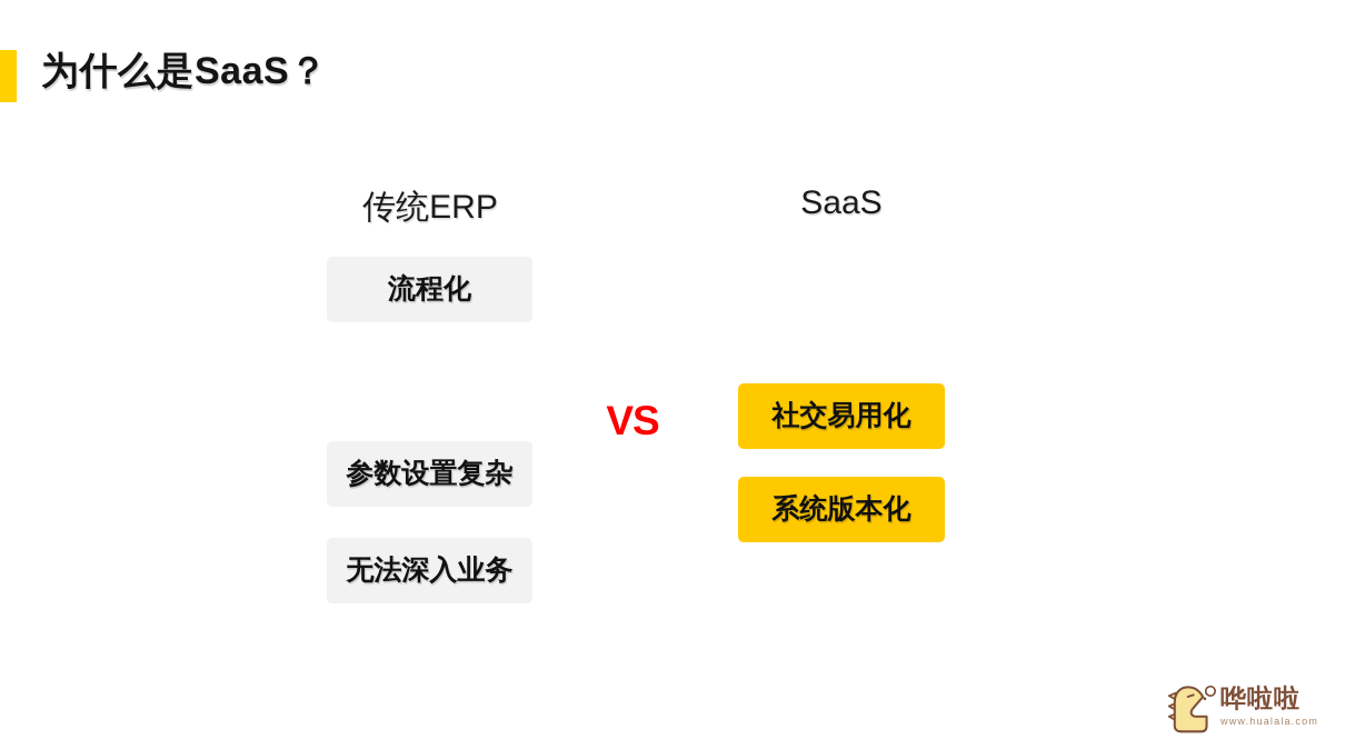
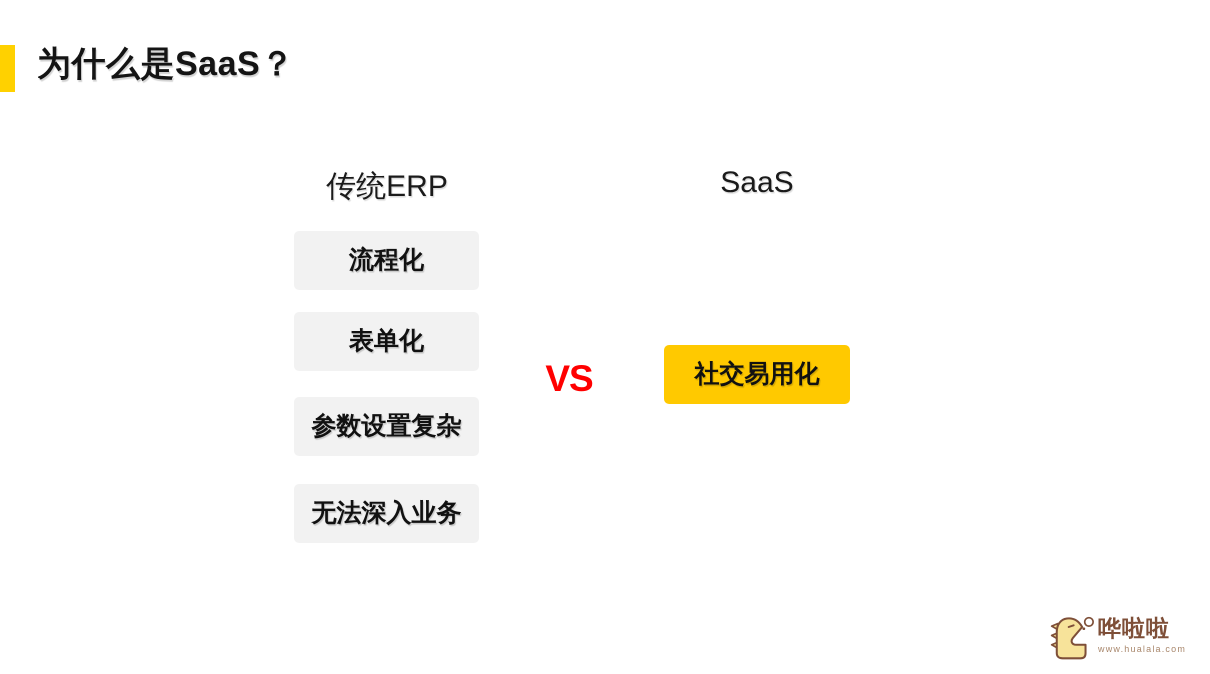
  为什么是SaaS？
  传统ERP
  流程化
+ 表单化
  参数设置复杂
  无法深入业务
  VS
  SaaS
  社交易用化
- 系统版本化
  哗啦啦
  www.hualala.com
